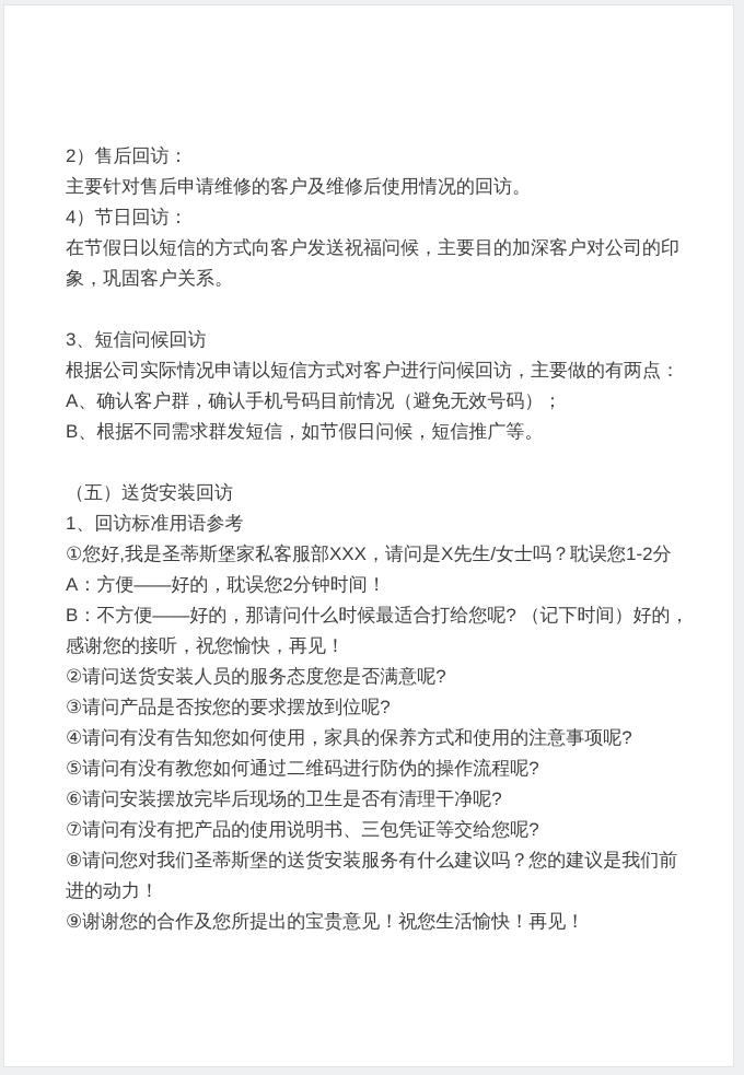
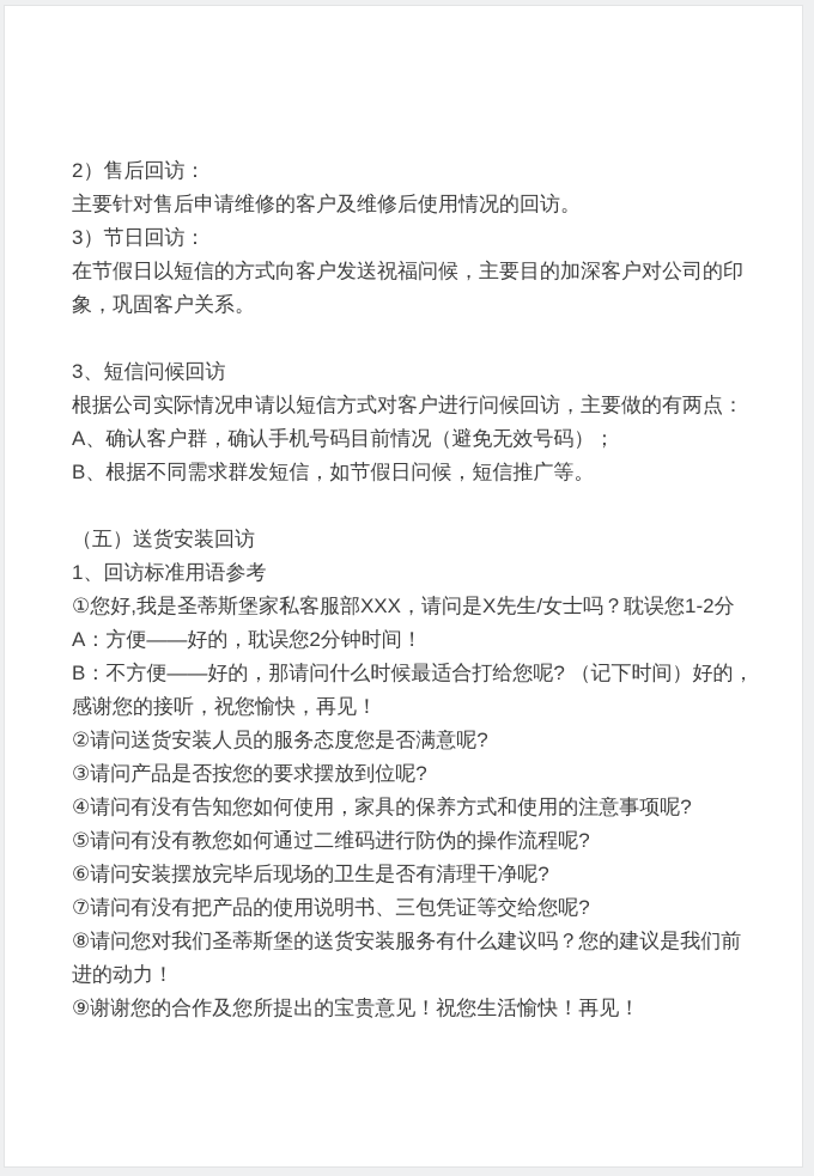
  2）售后回访：
  主要针对售后申请维修的客户及维修后使用情况的回访。
- 4）节日回访：
+ 3）节日回访：
  在节假日以短信的方式向客户发送祝福问候，主要目的加深客户对公司的印
  象，巩固客户关系。
  3、短信问候回访
  根据公司实际情况申请以短信方式对客户进行问候回访，主要做的有两点：
  A、确认客户群，确认手机号码目前情况（避免无效号码）；
  B、根据不同需求群发短信，如节假日问候，短信推广等。
  （五）送货安装回访
  1、回访标准用语参考
  ①您好,我是圣蒂斯堡家私客服部XXX，请问是X先生/女士吗？耽误您1-2分
  A：方便——好的，耽误您2分钟时间！
  B：不方便——好的，那请问什么时候最适合打给您呢? （记下时间）好的，
  感谢您的接听，祝您愉快，再见！
  ②请问送货安装人员的服务态度您是否满意呢?
  ③请问产品是否按您的要求摆放到位呢?
  ④请问有没有告知您如何使用，家具的保养方式和使用的注意事项呢?
  ⑤请问有没有教您如何通过二维码进行防伪的操作流程呢?
  ⑥请问安装摆放完毕后现场的卫生是否有清理干净呢?
  ⑦请问有没有把产品的使用说明书、三包凭证等交给您呢?
  ⑧请问您对我们圣蒂斯堡的送货安装服务有什么建议吗？您的建议是我们前
  进的动力！
  ⑨谢谢您的合作及您所提出的宝贵意见！祝您生活愉快！再见！
